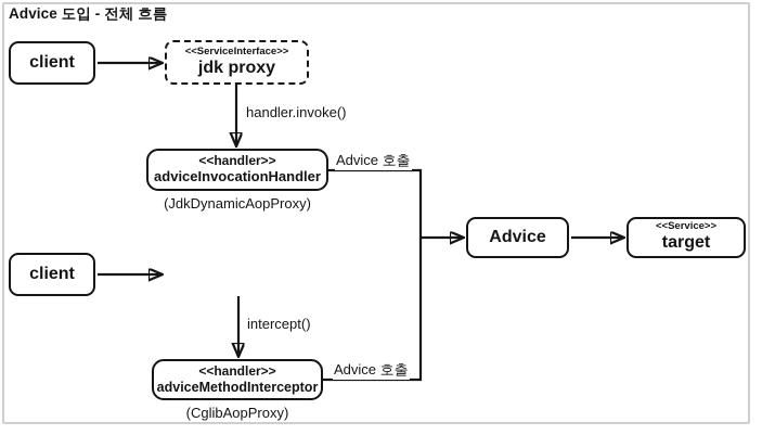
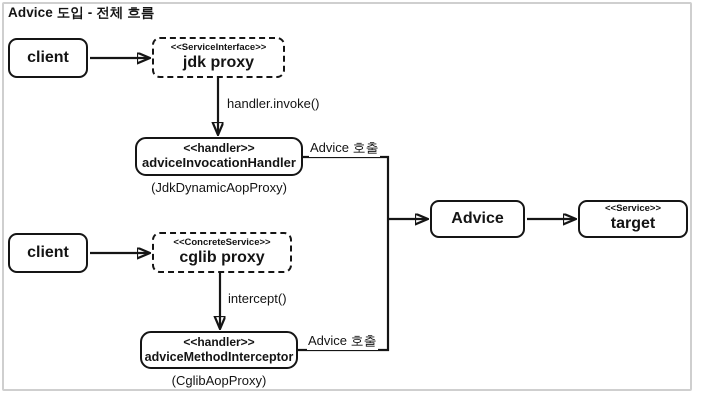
  Advice 도입 - 전체 흐름
  client
  <<ServiceInterface>>
  jdk proxy
  <<handler>>
  adviceInvocationHandler
  (JdkDynamicAopProxy)
  Advice
  <<Service>>
  target
  client
+ <<ConcreteService>>
+ cglib proxy
  <<handler>>
  adviceMethodInterceptor
  (CglibAopProxy)
  handler.invoke()
  intercept()
  Advice 호출
  Advice 호출
